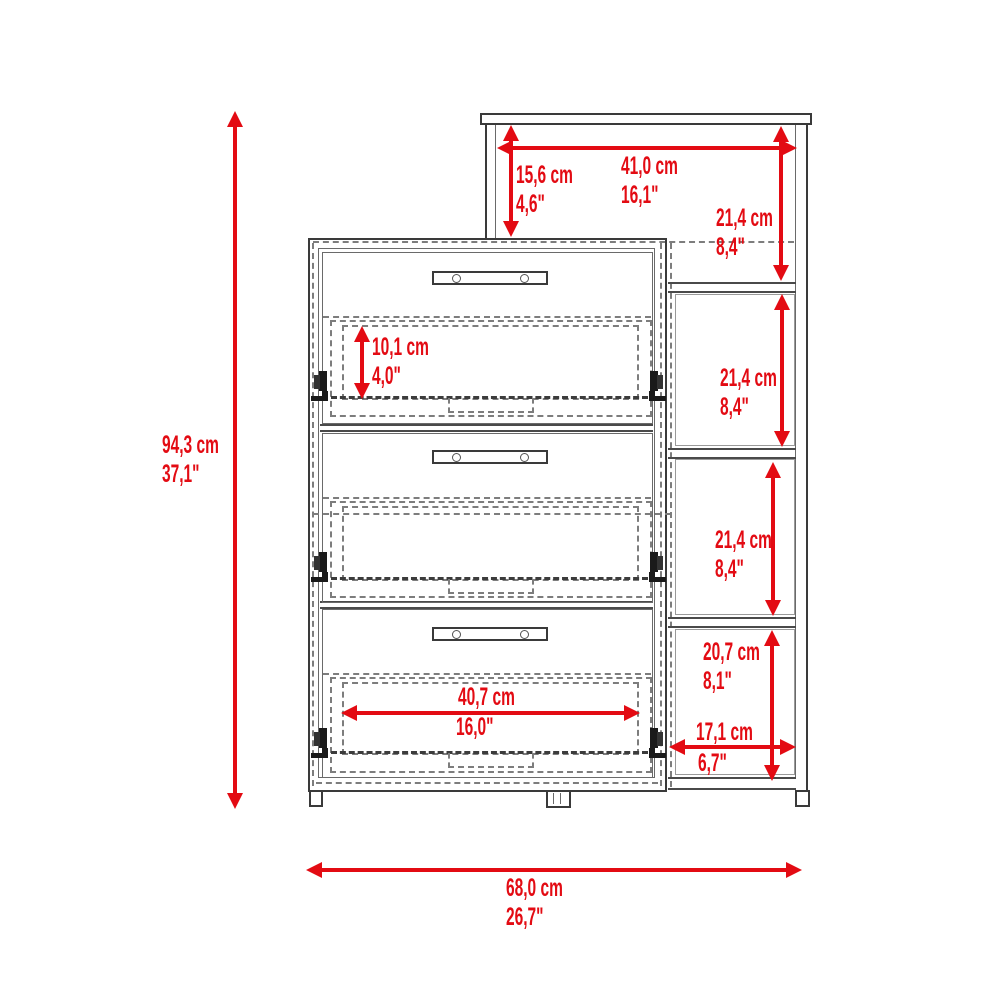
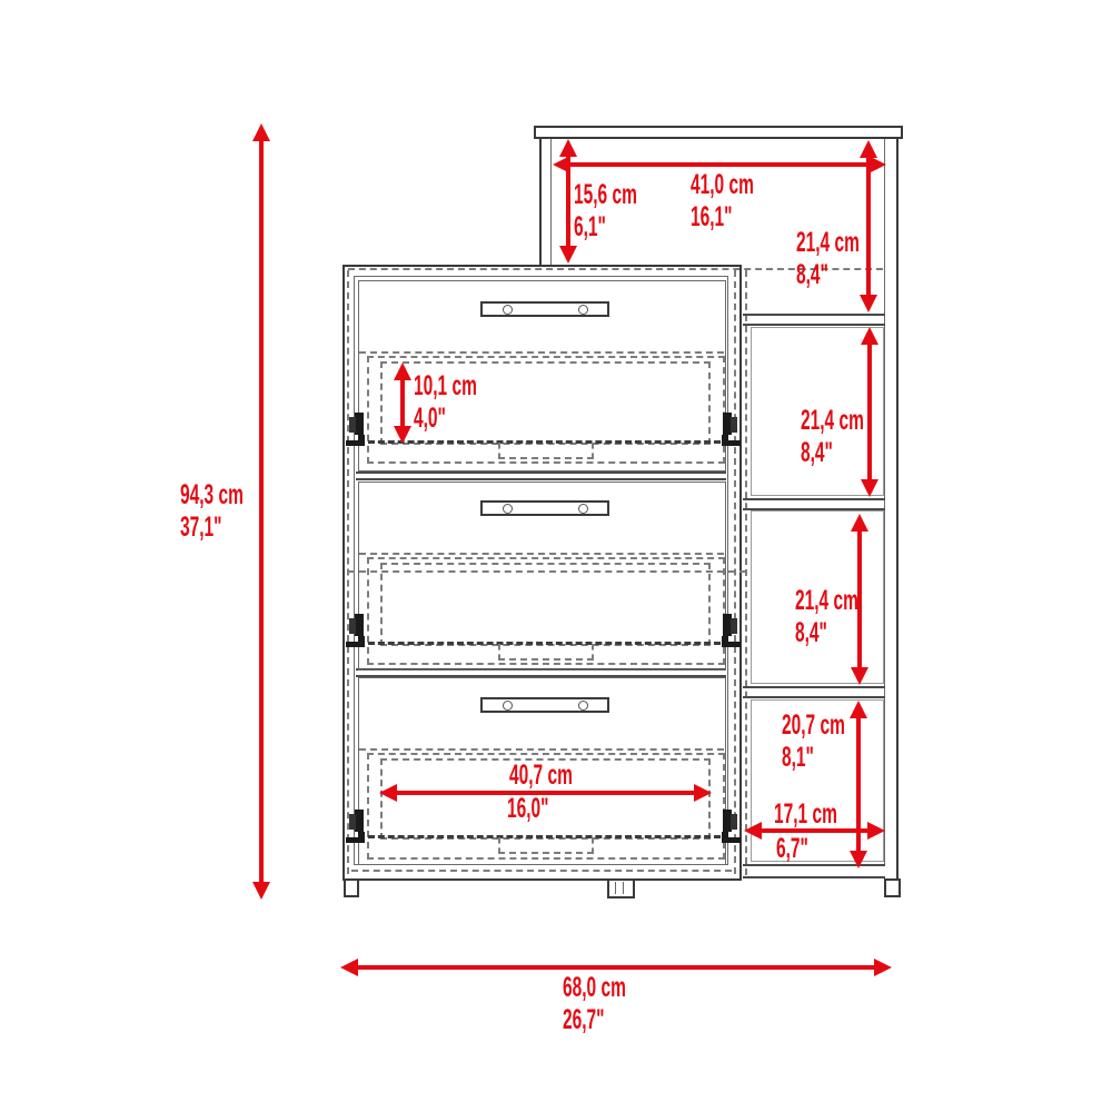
  94,3 cm
  37,1"
  68,0 cm
  26,7"
  15,6 cm
- 4,6"
+ 6,1"
  41,0 cm
  16,1"
  21,4 cm
  8,4"
  21,4 cm
  8,4"
  21,4 cm
  8,4"
  20,7 cm
  8,1"
  17,1 cm
  6,7"
  10,1 cm
  4,0"
  40,7 cm
  16,0"
